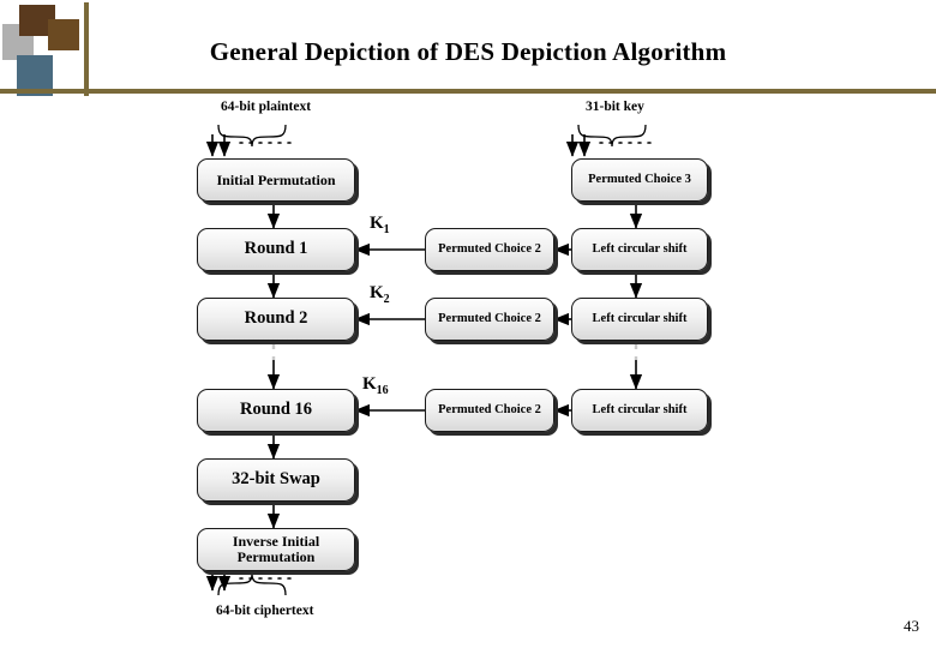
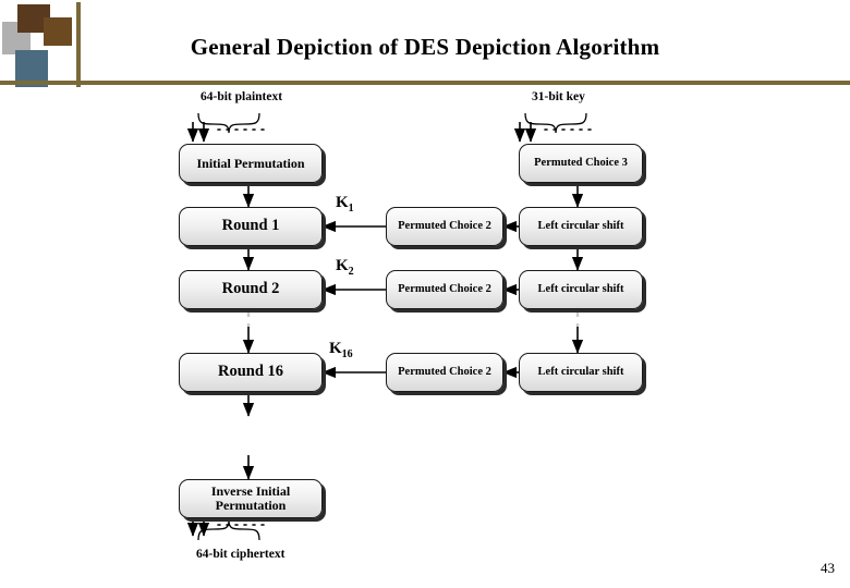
  General Depiction of DES Depiction Algorithm
  64-bit plaintext
  31-bit key
  Initial Permutation
  Round 1
  Round 2
  Round 16
- 32-bit Swap
  Inverse Initial
  Permutation
  Permuted Choice 2
  Permuted Choice 2
  Permuted Choice 2
  Permuted Choice 3
  Left circular shift
  Left circular shift
  Left circular shift
  K1
  K2
  K16
  64-bit ciphertext
  43
